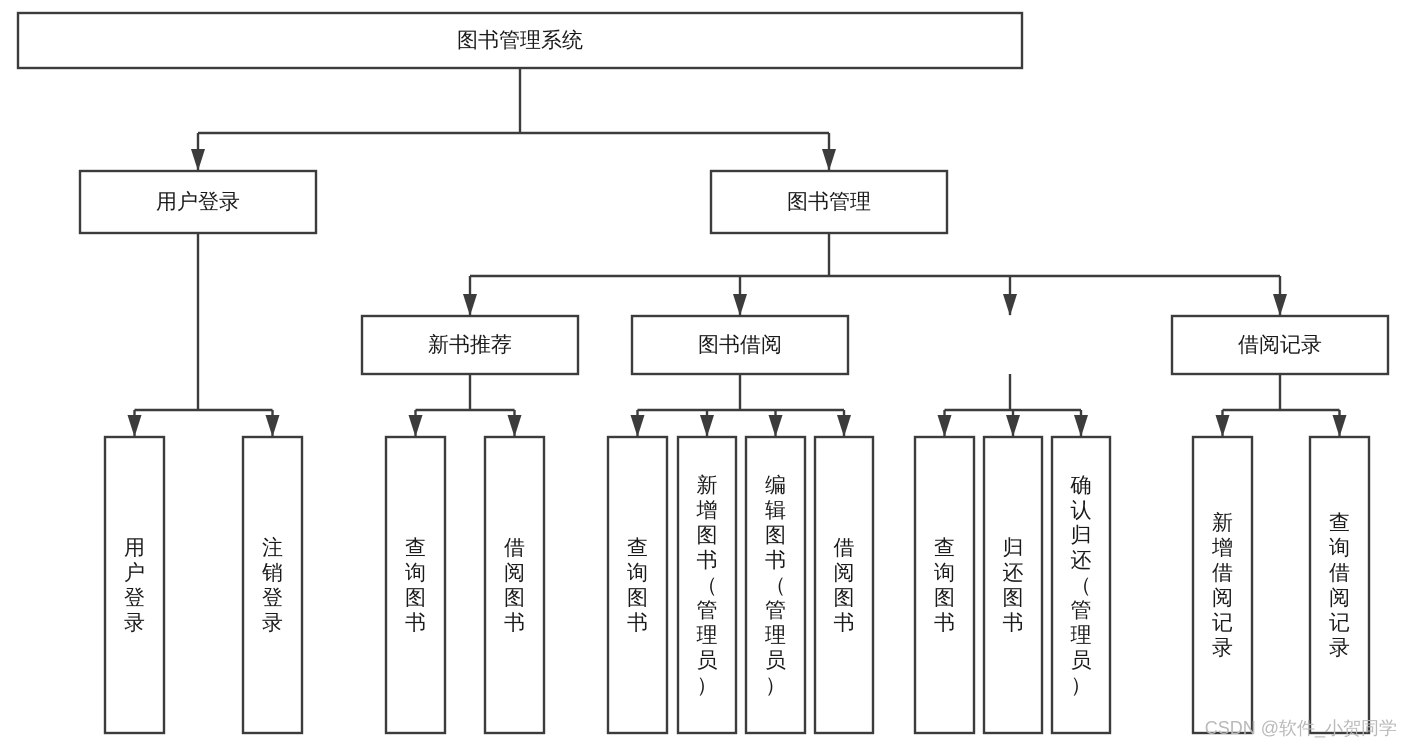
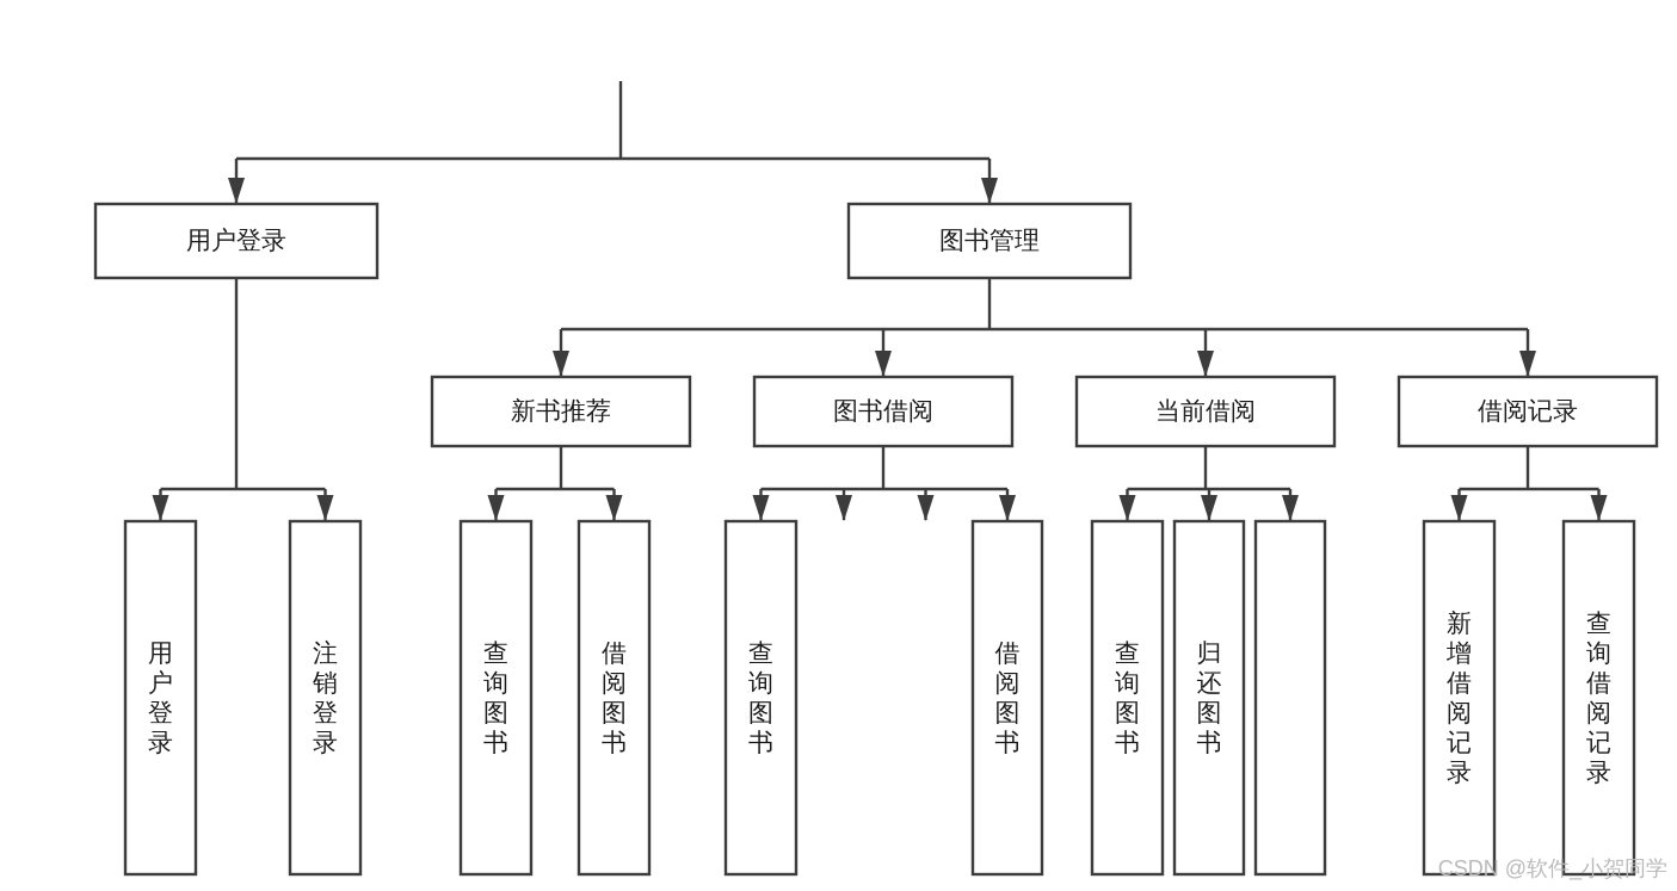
- 图书管理系统
  用户登录
  图书管理
  新书推荐
  图书借阅
+ 当前借阅
  借阅记录
  用户登录
  注销登录
  查询图书
  借阅图书
  查询图书
- 新增图书（管理员）
- 编辑图书（管理员）
  借阅图书
  查询图书
  归还图书
- 确认归还（管理员）
  新增借阅记录
  查询借阅记录
  CSDN @软件_小贺同学
